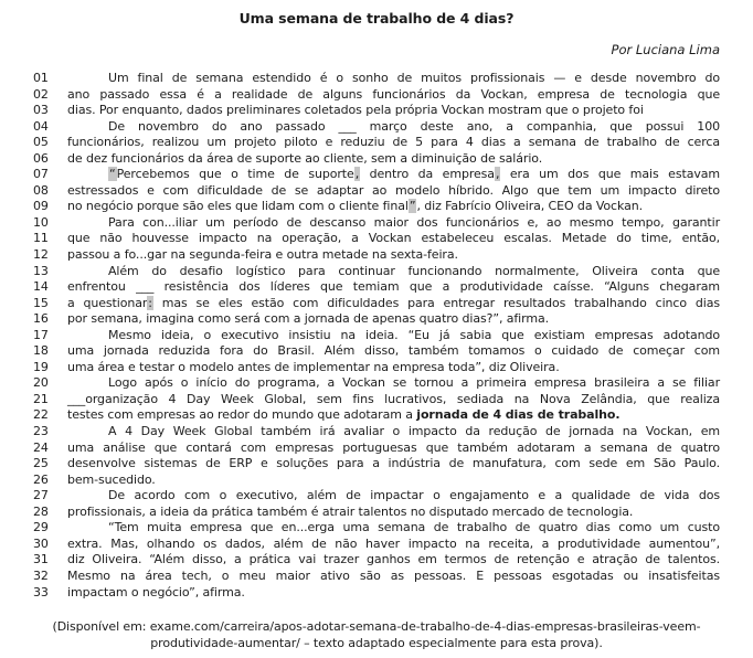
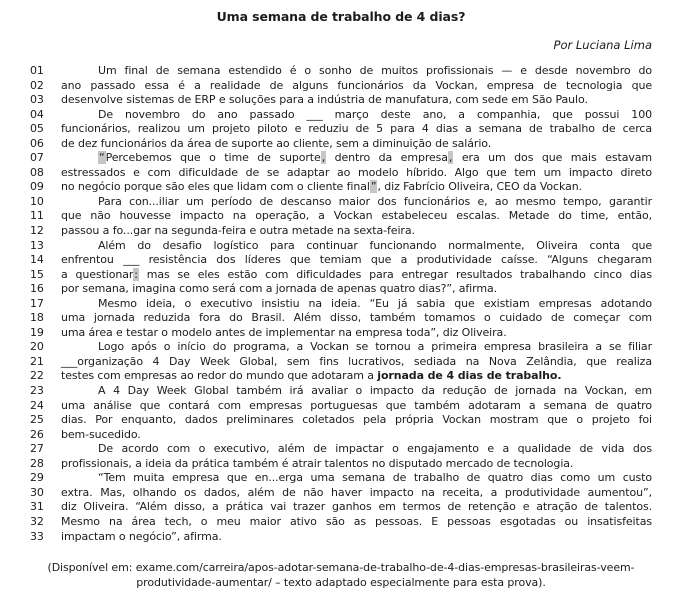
  Uma semana de trabalho de 4 dias?
  Por Luciana Lima
  01
  Um final de semana estendido é o sonho de muitos profissionais — e desde novembro do
  02
  ano passado essa é a realidade de alguns funcionários da Vockan, empresa de tecnologia que
  03
- dias. Por enquanto, dados preliminares coletados pela própria Vockan mostram que o projeto foi
+ desenvolve sistemas de ERP e soluções para a indústria de manufatura, com sede em São Paulo.
  04
  De novembro do ano passado ___ março deste ano, a companhia, que possui 100
  05
  funcionários, realizou um projeto piloto e reduziu de 5 para 4 dias a semana de trabalho de cerca
  06
  de dez funcionários da área de suporte ao cliente, sem a diminuição de salário.
  07
  “Percebemos que o time de suporte, dentro da empresa, era um dos que mais estavam
  08
  estressados e com dificuldade de se adaptar ao modelo híbrido. Algo que tem um impacto direto
  09
  no negócio porque são eles que lidam com o cliente final”, diz Fabrício Oliveira, CEO da Vockan.
  10
  Para con...iliar um período de descanso maior dos funcionários e, ao mesmo tempo, garantir
  11
  que não houvesse impacto na operação, a Vockan estabeleceu escalas. Metade do time, então,
  12
  passou a fo...gar na segunda-feira e outra metade na sexta-feira.
  13
  Além do desafio logístico para continuar funcionando normalmente, Oliveira conta que
  14
  enfrentou ___ resistência dos líderes que temiam que a produtividade caísse. “Alguns chegaram
  15
  a questionar: mas se eles estão com dificuldades para entregar resultados trabalhando cinco dias
  16
  por semana, imagina como será com a jornada de apenas quatro dias?”, afirma.
  17
  Mesmo ideia, o executivo insistiu na ideia. “Eu já sabia que existiam empresas adotando
  18
  uma jornada reduzida fora do Brasil. Além disso, também tomamos o cuidado de começar com
  19
  uma área e testar o modelo antes de implementar na empresa toda”, diz Oliveira.
  20
  Logo após o início do programa, a Vockan se tornou a primeira empresa brasileira a se filiar
  21
  ___organização 4 Day Week Global, sem fins lucrativos, sediada na Nova Zelândia, que realiza
  22
  testes com empresas ao redor do mundo que adotaram a jornada de 4 dias de trabalho.
  23
  A 4 Day Week Global também irá avaliar o impacto da redução de jornada na Vockan, em
  24
  uma análise que contará com empresas portuguesas que também adotaram a semana de quatro
  25
- desenvolve sistemas de ERP e soluções para a indústria de manufatura, com sede em São Paulo.
+ dias. Por enquanto, dados preliminares coletados pela própria Vockan mostram que o projeto foi
  26
  bem-sucedido.
  27
  De acordo com o executivo, além de impactar o engajamento e a qualidade de vida dos
  28
  profissionais, a ideia da prática também é atrair talentos no disputado mercado de tecnologia.
  29
  “Tem muita empresa que en...erga uma semana de trabalho de quatro dias como um custo
  30
  extra. Mas, olhando os dados, além de não haver impacto na receita, a produtividade aumentou”,
  31
  diz Oliveira. “Além disso, a prática vai trazer ganhos em termos de retenção e atração de talentos.
  32
  Mesmo na área tech, o meu maior ativo são as pessoas. E pessoas esgotadas ou insatisfeitas
  33
  impactam o negócio”, afirma.
  (Disponível em: exame.com/carreira/apos-adotar-semana-de-trabalho-de-4-dias-empresas-brasileiras-veem-
  produtividade-aumentar/ – texto adaptado especialmente para esta prova).
